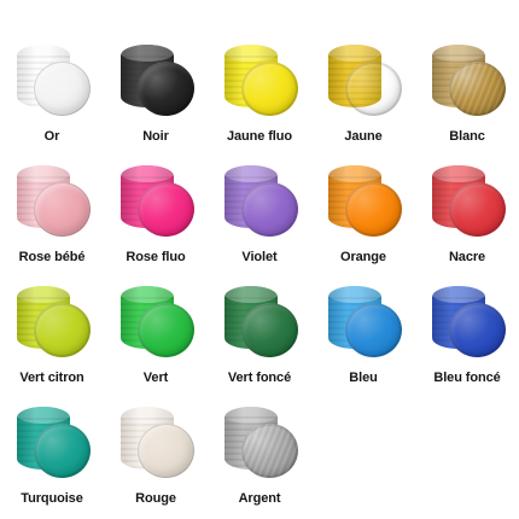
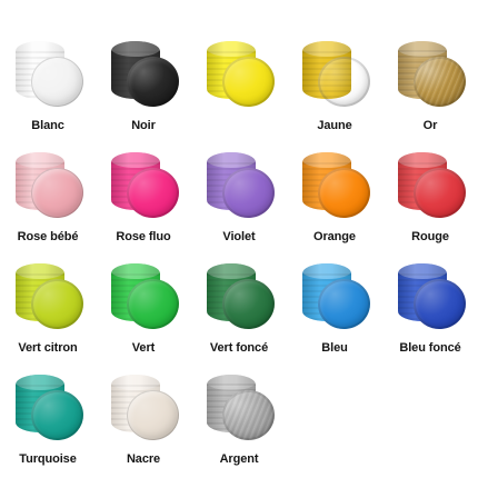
- Or
+ Blanc
  Noir
- Jaune fluo
  Jaune
- Blanc
+ Or
  Rose bébé
  Rose fluo
  Violet
  Orange
- Nacre
+ Rouge
  Vert citron
  Vert
  Vert foncé
  Bleu
  Bleu foncé
  Turquoise
- Rouge
+ Nacre
  Argent
